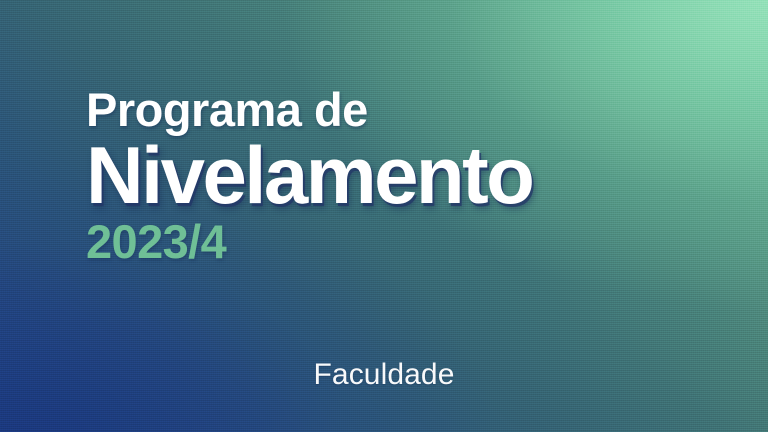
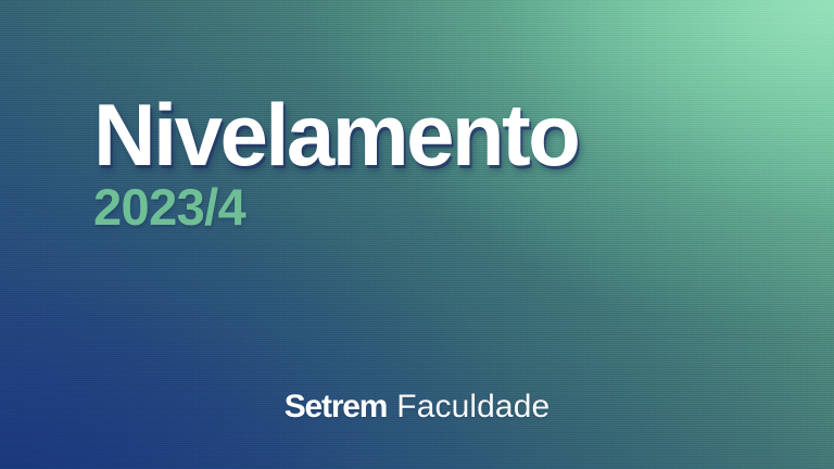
- Programa de
  Nivelamento
  2023/4
+ Setrem
  Faculdade
